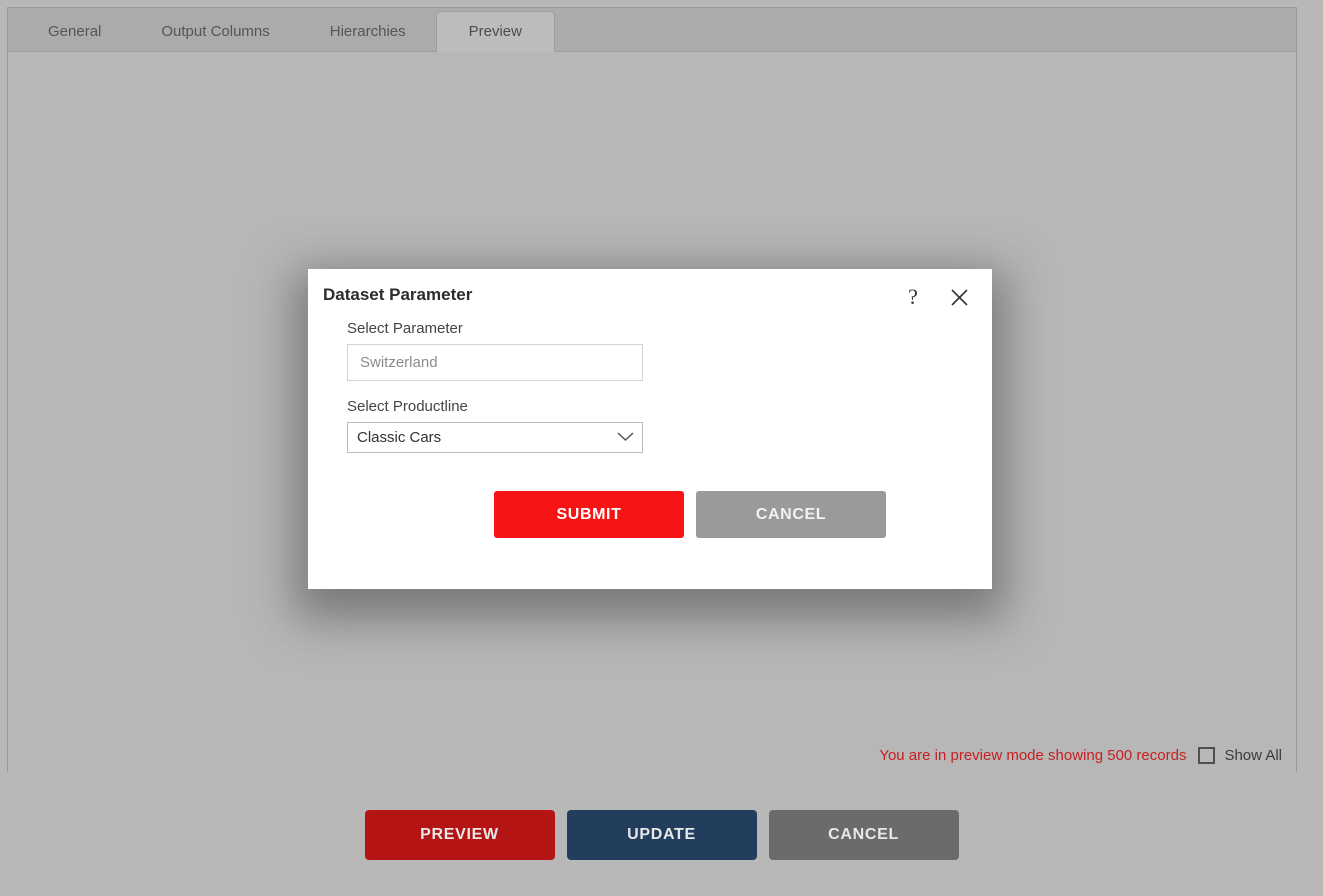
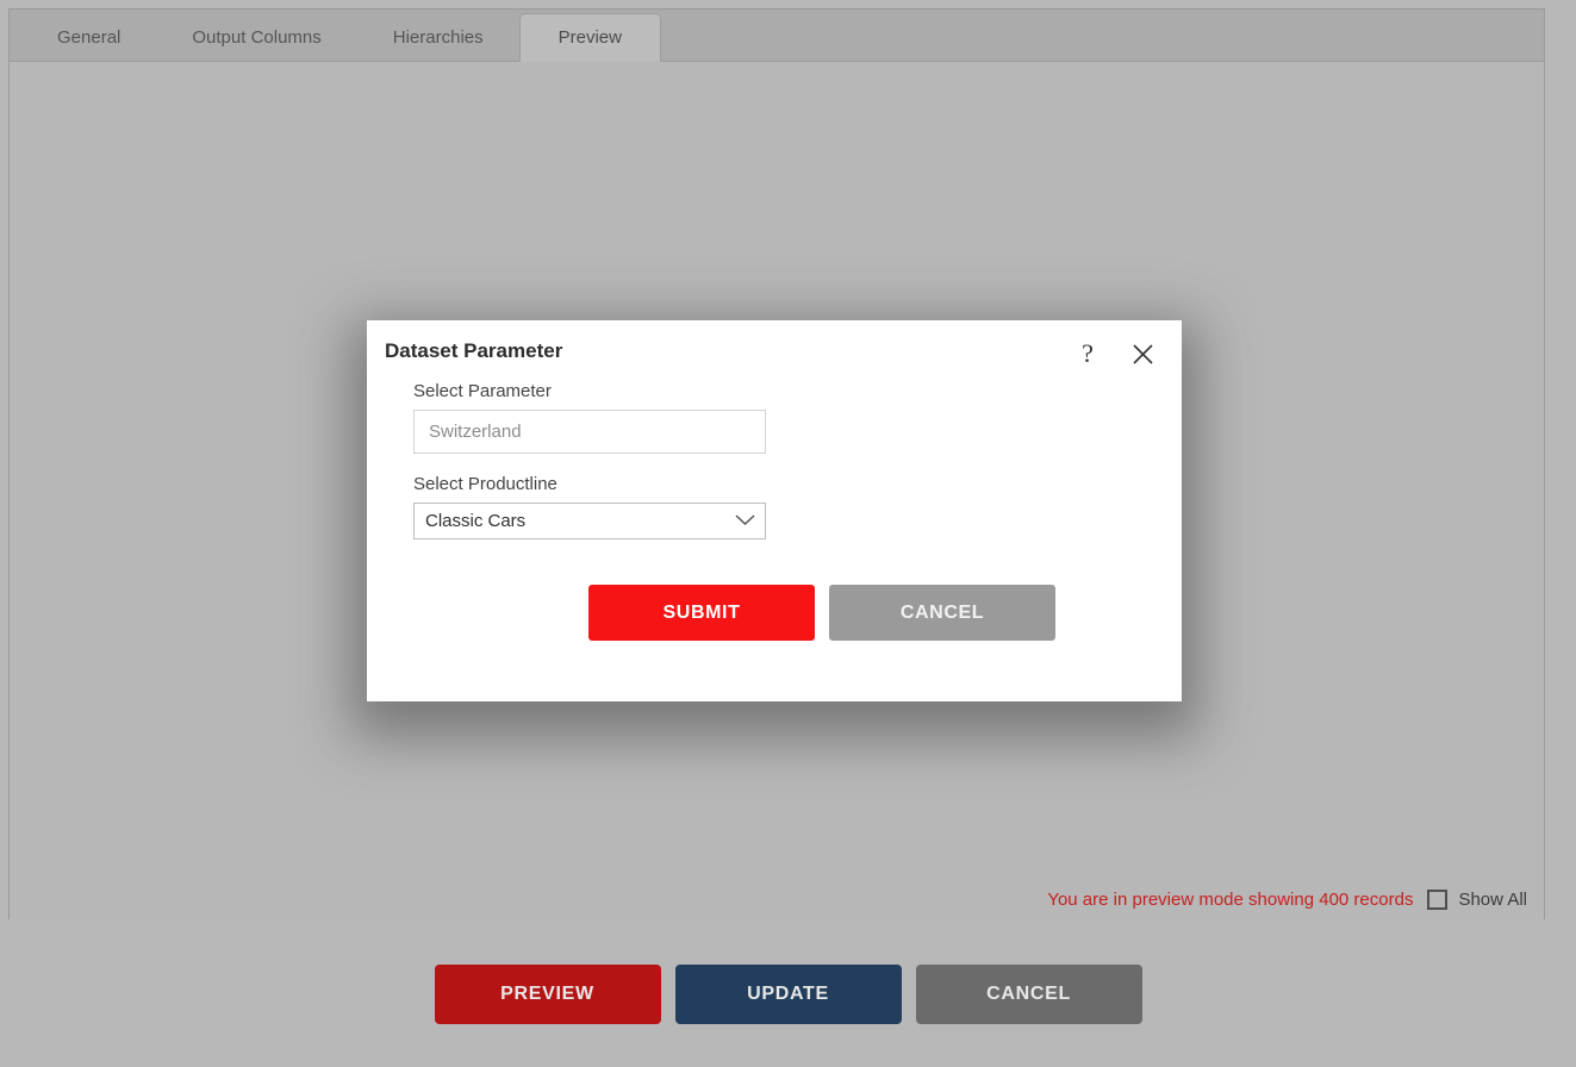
  General
  Output Columns
  Hierarchies
  Preview
- You are in preview mode showing 500 records
+ You are in preview mode showing 400 records
  Show All
  Dataset Parameter
  ?
  Select Parameter
  Switzerland
  Select Productline
  Classic Cars
  SUBMIT
  CANCEL
  PREVIEW
  UPDATE
  CANCEL
